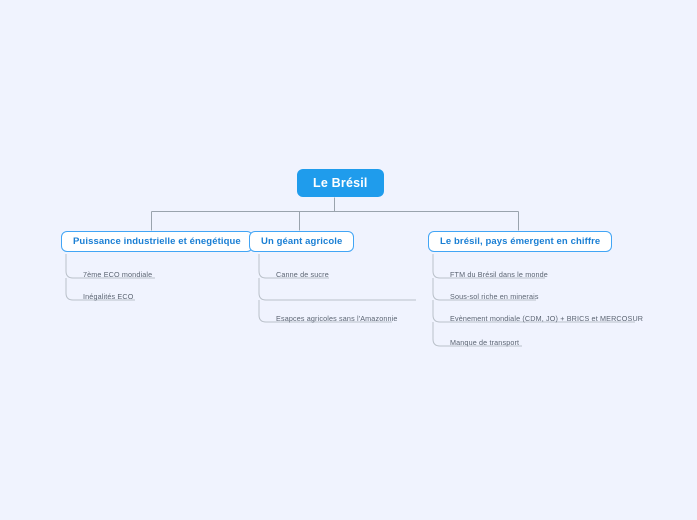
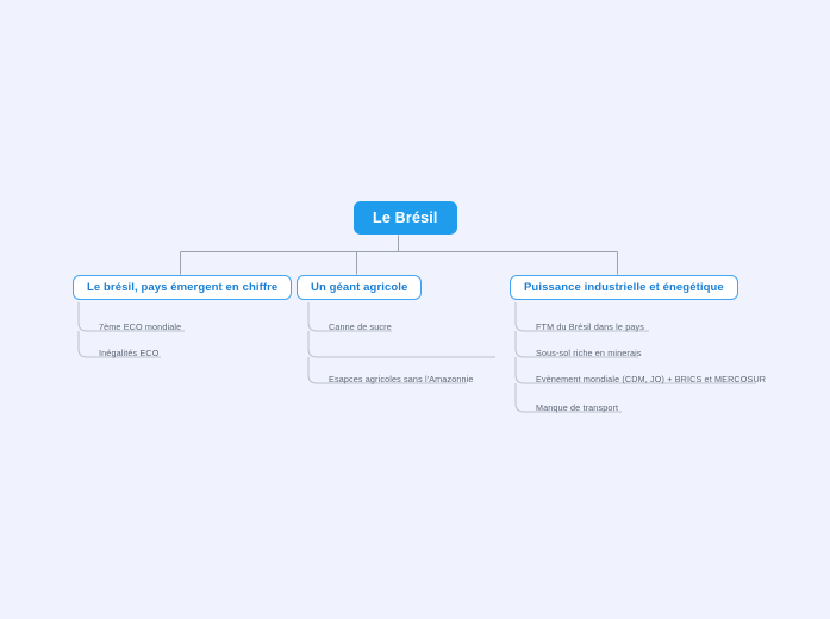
  Le Brésil
- Puissance industrielle et énegétique
+ Le brésil, pays émergent en chiffre
  Un géant agricole
- Le brésil, pays émergent en chiffre
+ Puissance industrielle et énegétique
  7ème ECO mondiale
  Inégalités ECO
  Canne de sucre
  Esapces agricoles sans l'Amazonnie
- FTM du Brésil dans le monde
+ FTM du Brésil dans le pays
  Sous-sol riche en minerais
  Evènement mondiale (CDM, JO) + BRICS et MERCOSUR
  Manque de transport
